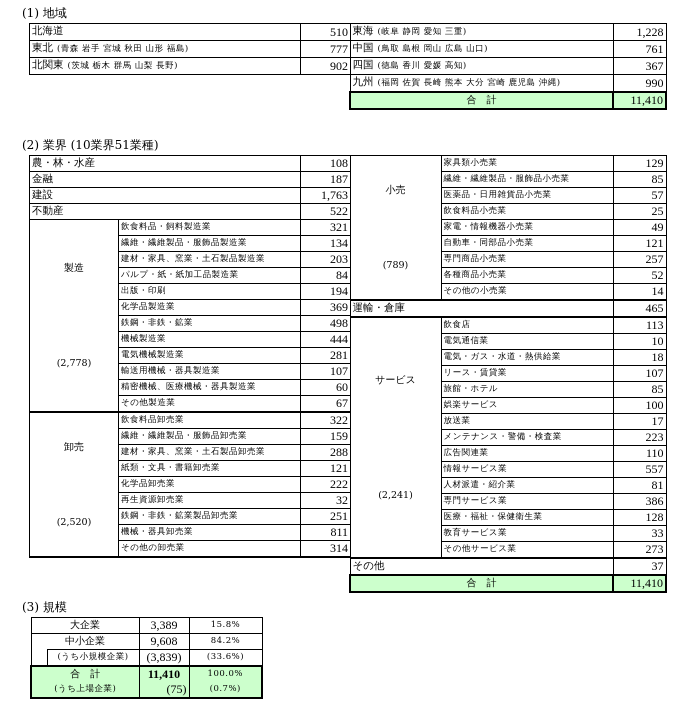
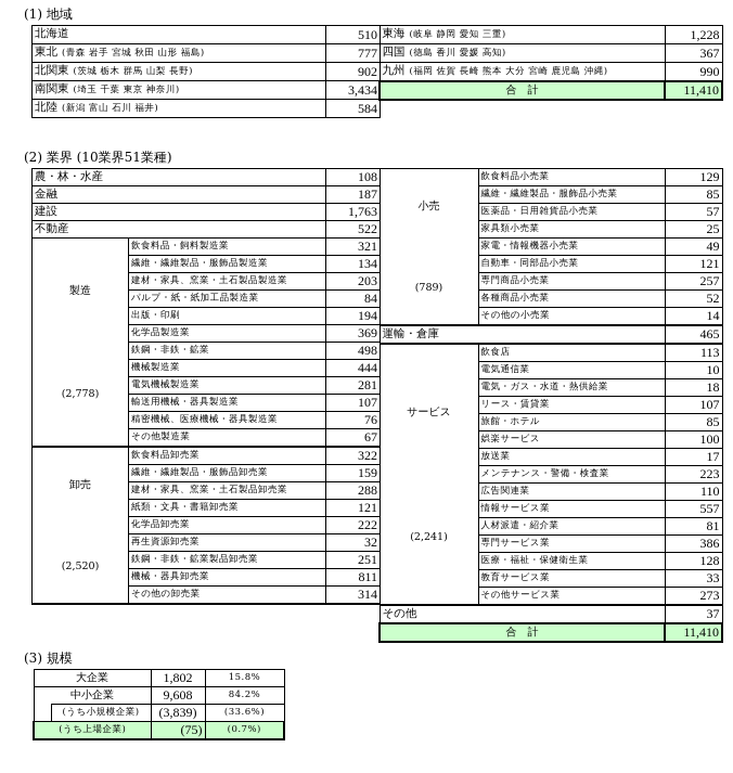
  (1) 地域
  北海道	510
  東北 (青森 岩手 宮城 秋田 山形 福島)	777
  北関東 (茨城 栃木 群馬 山梨 長野)	902
+ 南関東 (埼玉 千葉 東京 神奈川)	3,434
+ 北陸 (新潟 富山 石川 福井)	584
  東海 (岐阜 静岡 愛知 三重)	1,228
- 中国 (鳥取 島根 岡山 広島 山口)	761
  四国 (徳島 香川 愛媛 高知)	367
  九州 (福岡 佐賀 長崎 熊本 大分 宮崎 鹿児島 沖縄)	990
  合 計	11,410
  (2) 業界 (10業界51業種)
  農・林・水産	108
  金融	187
  建設	1,763
  不動産	522
  製造(2,778)	飲食料品・飼料製造業	321
  繊維・繊維製品・服飾品製造業	134
  建材・家具、窯業・土石製品製造業	203
  パルプ・紙・紙加工品製造業	84
  出版・印刷	194
  化学品製造業	369
  鉄鋼・非鉄・鉱業	498
  機械製造業	444
  電気機械製造業	281
  輸送用機械・器具製造業	107
- 精密機械、医療機械・器具製造業	60
+ 精密機械、医療機械・器具製造業	76
  その他製造業	67
  卸売(2,520)	飲食料品卸売業	322
  繊維・繊維製品・服飾品卸売業	159
  建材・家具、窯業・土石製品卸売業	288
  紙類・文具・書籍卸売業	121
  化学品卸売業	222
  再生資源卸売業	32
  鉄鋼・非鉄・鉱業製品卸売業	251
  機械・器具卸売業	811
  その他の卸売業	314
- 小売(789)	家具類小売業	129
+ 小売(789)	飲食料品小売業	129
  繊維・繊維製品・服飾品小売業	85
  医薬品・日用雑貨品小売業	57
- 飲食料品小売業	25
+ 家具類小売業	25
  家電・情報機器小売業	49
  自動車・同部品小売業	121
  専門商品小売業	257
  各種商品小売業	52
  その他の小売業	14
  運輸・倉庫	465
  サービス(2,241)	飲食店	113
  電気通信業	10
  電気・ガス・水道・熱供給業	18
  リース・賃貸業	107
  旅館・ホテル	85
  娯楽サービス	100
  放送業	17
  メンテナンス・警備・検査業	223
  広告関連業	110
  情報サービス業	557
  人材派遣・紹介業	81
  専門サービス業	386
  医療・福祉・保健衛生業	128
  教育サービス業	33
  その他サービス業	273
  その他	37
  合 計	11,410
  (3) 規模
- 大企業	3,389	15.8%
+ 大企業	1,802	15.8%
  中小企業	9,608	84.2%
  	(うち小規模企業)	(3,839)	(33.6%)
- 合 計	11,410	100.0%
  (うち上場企業)	(75)	(0.7%)
